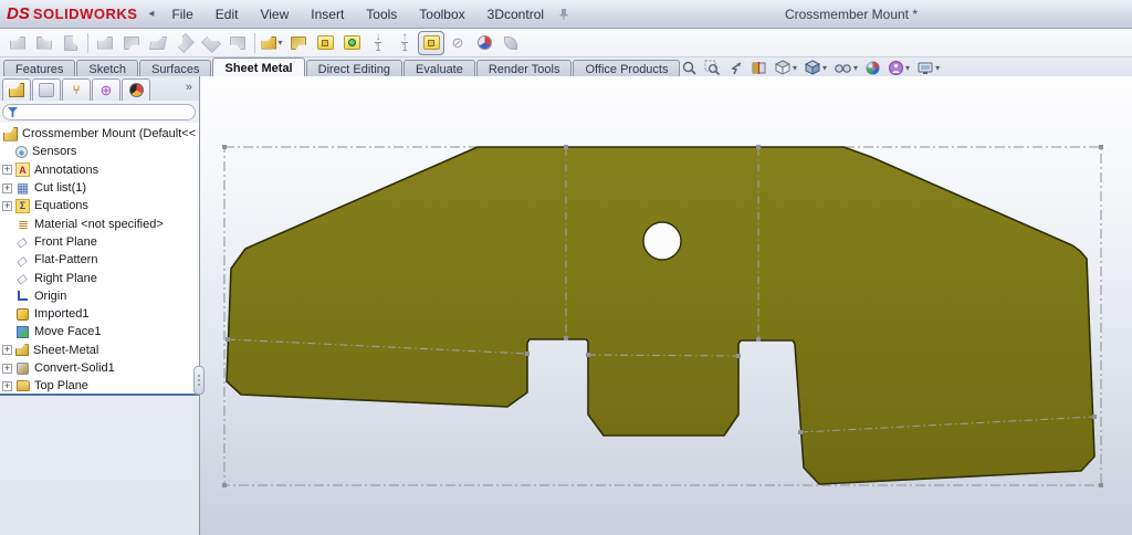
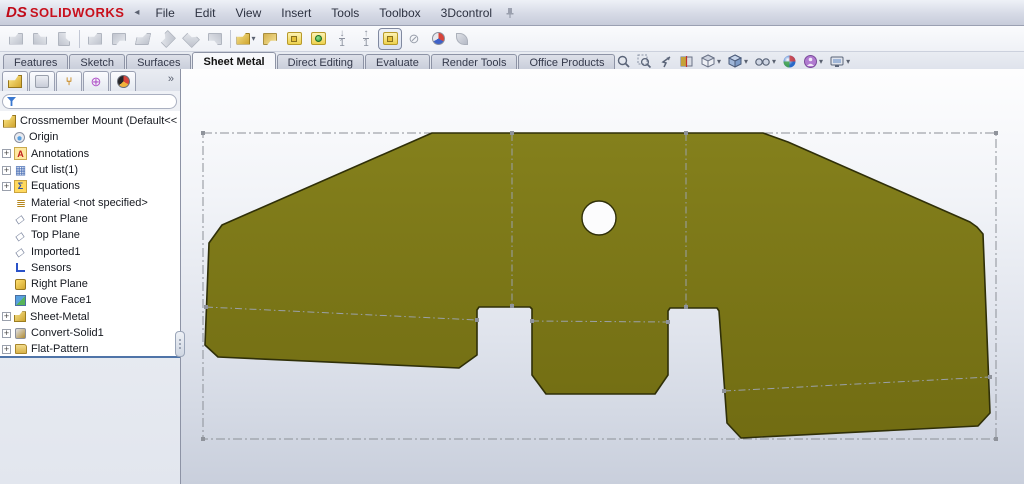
  DS
  SOLIDWORKS
  ◂
  File
  Edit
  View
  Insert
  Tools
  Toolbox
  3Dcontrol
- Crossmember Mount *
  ▾
  ↓
  1
  ↑
  1
  ⊘
  Features
  Sketch
  Surfaces
  Sheet Metal
  Direct Editing
  Evaluate
  Render Tools
  Office Products
  ▾
  ▾
  ▾
  ▾
  ▾
  ⑂
  ⊕
  »
  Crossmember Mount (Default<<
- Sensors
+ Origin
  +
  A
  Annotations
  +
  ▦
  Cut list(1)
  +
  Σ
  Equations
  ≣
  Material <not specified>
  Front Plane
- Flat-Pattern
+ Top Plane
- Right Plane
+ Imported1
- Origin
+ Sensors
- Imported1
+ Right Plane
  Move Face1
  +
  Sheet-Metal
  +
  Convert-Solid1
  +
- Top Plane
+ Flat-Pattern
